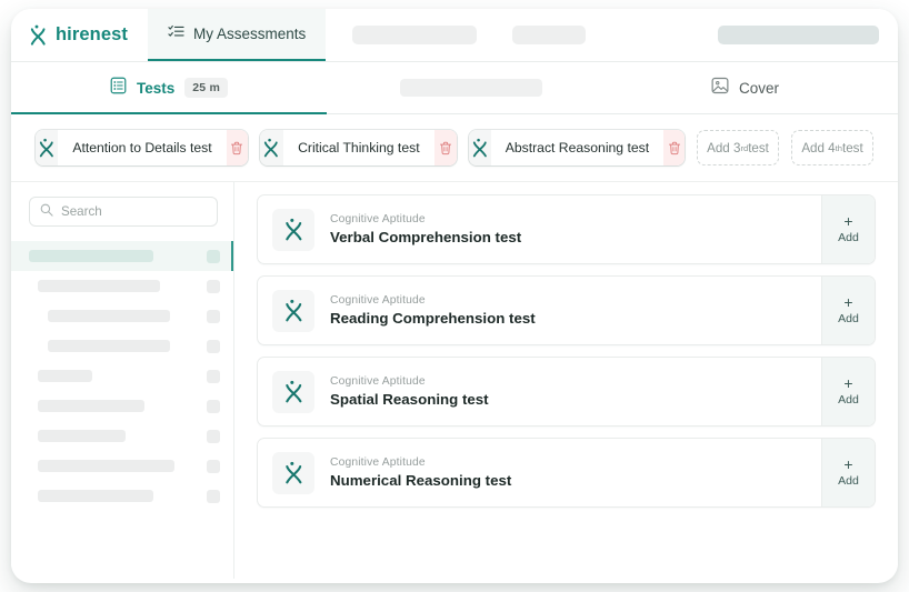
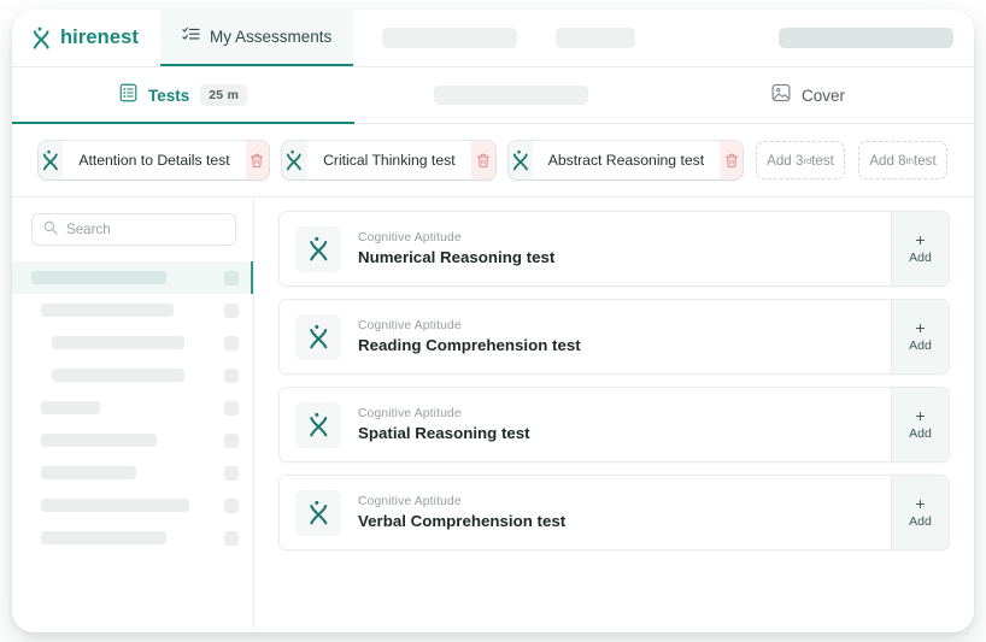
  hirenest
  My Assessments
  Tests
  25 m
  Cover
  Attention to Details test
  Critical Thinking test
  Abstract Reasoning test
  Add 3
  rd
  test
- Add 4
+ Add 8
  th
  test
  Search
  Cognitive Aptitude
- Verbal Comprehension test
+ Numerical Reasoning test
  +
  Add
  Cognitive Aptitude
  Reading Comprehension test
  +
  Add
  Cognitive Aptitude
  Spatial Reasoning test
  +
  Add
  Cognitive Aptitude
- Numerical Reasoning test
+ Verbal Comprehension test
  +
  Add
